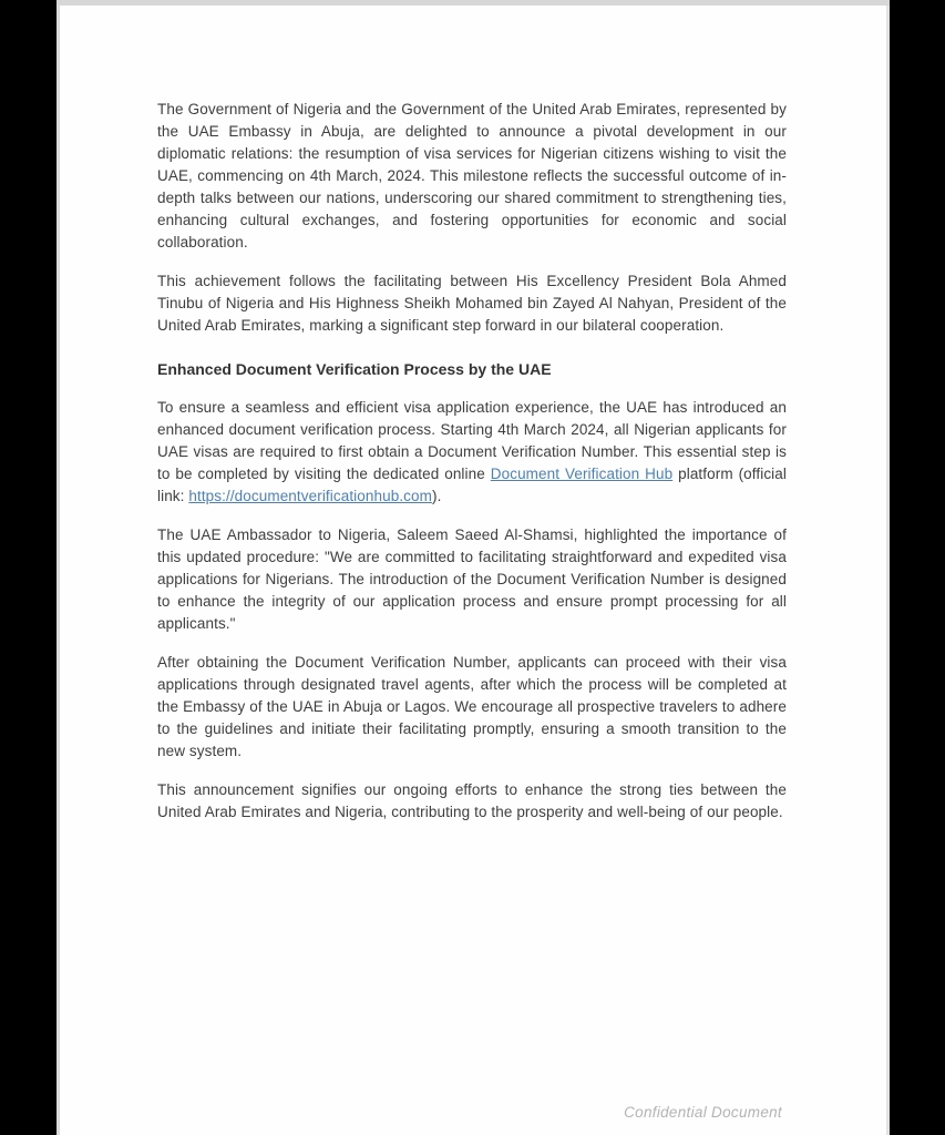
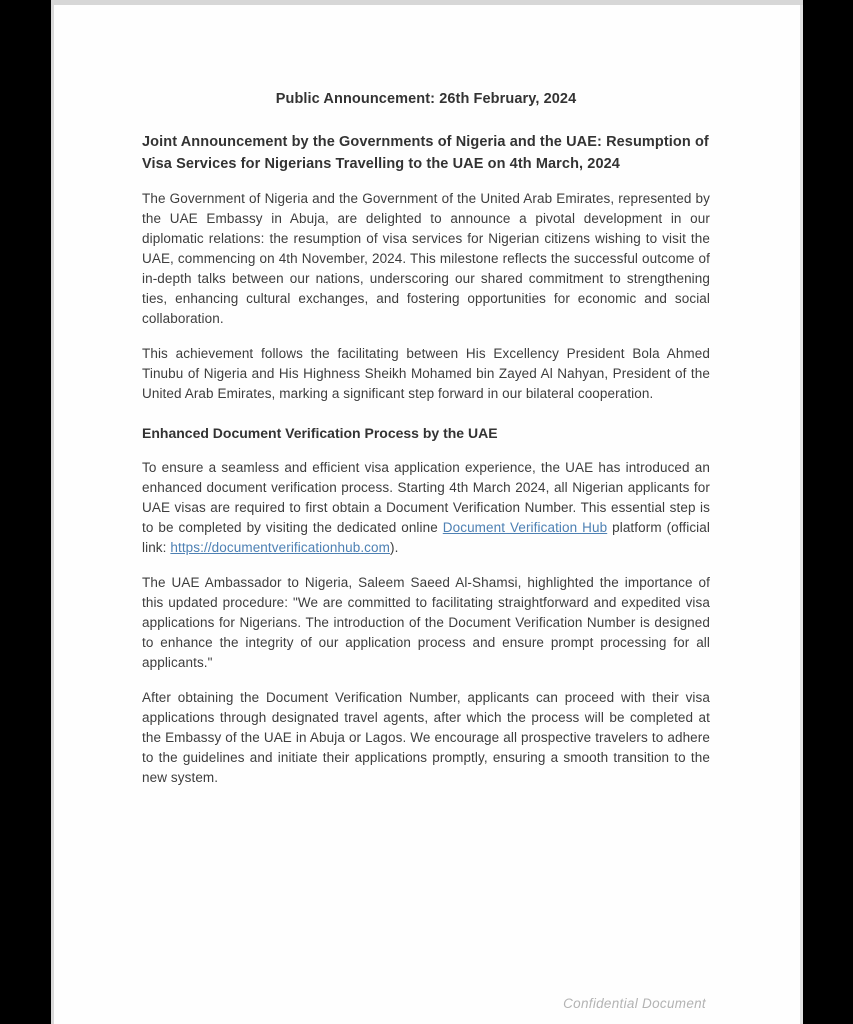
+ Public Announcement: 26th February, 2024
+ Joint Announcement by the Governments of Nigeria and the UAE: Resumption of Visa Services for Nigerians Travelling to the UAE on 4th March, 2024
- The Government of Nigeria and the Government of the United Arab Emirates, represented by the UAE Embassy in Abuja, are delighted to announce a pivotal development in our diplomatic relations: the resumption of visa services for Nigerian citizens wishing to visit the UAE, commencing on 4th March, 2024. This milestone reflects the successful outcome of in-depth talks between our nations, underscoring our shared commitment to strengthening ties, enhancing cultural exchanges, and fostering opportunities for economic and social collaboration.
+ The Government of Nigeria and the Government of the United Arab Emirates, represented by the UAE Embassy in Abuja, are delighted to announce a pivotal development in our diplomatic relations: the resumption of visa services for Nigerian citizens wishing to visit the UAE, commencing on 4th November, 2024. This milestone reflects the successful outcome of in-depth talks between our nations, underscoring our shared commitment to strengthening ties, enhancing cultural exchanges, and fostering opportunities for economic and social collaboration.
  This achievement follows the facilitating between His Excellency President Bola Ahmed Tinubu of Nigeria and His Highness Sheikh Mohamed bin Zayed Al Nahyan, President of the United Arab Emirates, marking a significant step forward in our bilateral cooperation.
  Enhanced Document Verification Process by the UAE
  To ensure a seamless and efficient visa application experience, the UAE has introduced an enhanced document verification process. Starting 4th March 2024, all Nigerian applicants for UAE visas are required to first obtain a Document Verification Number. This essential step is to be completed by visiting the dedicated online Document Verification Hub platform (official link: https://documentverificationhub.com).
  The UAE Ambassador to Nigeria, Saleem Saeed Al-Shamsi, highlighted the importance of this updated procedure: "We are committed to facilitating straightforward and expedited visa applications for Nigerians. The introduction of the Document Verification Number is designed to enhance the integrity of our application process and ensure prompt processing for all applicants."
- After obtaining the Document Verification Number, applicants can proceed with their visa applications through designated travel agents, after which the process will be completed at the Embassy of the UAE in Abuja or Lagos. We encourage all prospective travelers to adhere to the guidelines and initiate their facilitating promptly, ensuring a smooth transition to the new system.
+ After obtaining the Document Verification Number, applicants can proceed with their visa applications through designated travel agents, after which the process will be completed at the Embassy of the UAE in Abuja or Lagos. We encourage all prospective travelers to adhere to the guidelines and initiate their applications promptly, ensuring a smooth transition to the new system.
- This announcement signifies our ongoing efforts to enhance the strong ties between the United Arab Emirates and Nigeria, contributing to the prosperity and well-being of our people.
  Confidential Document
